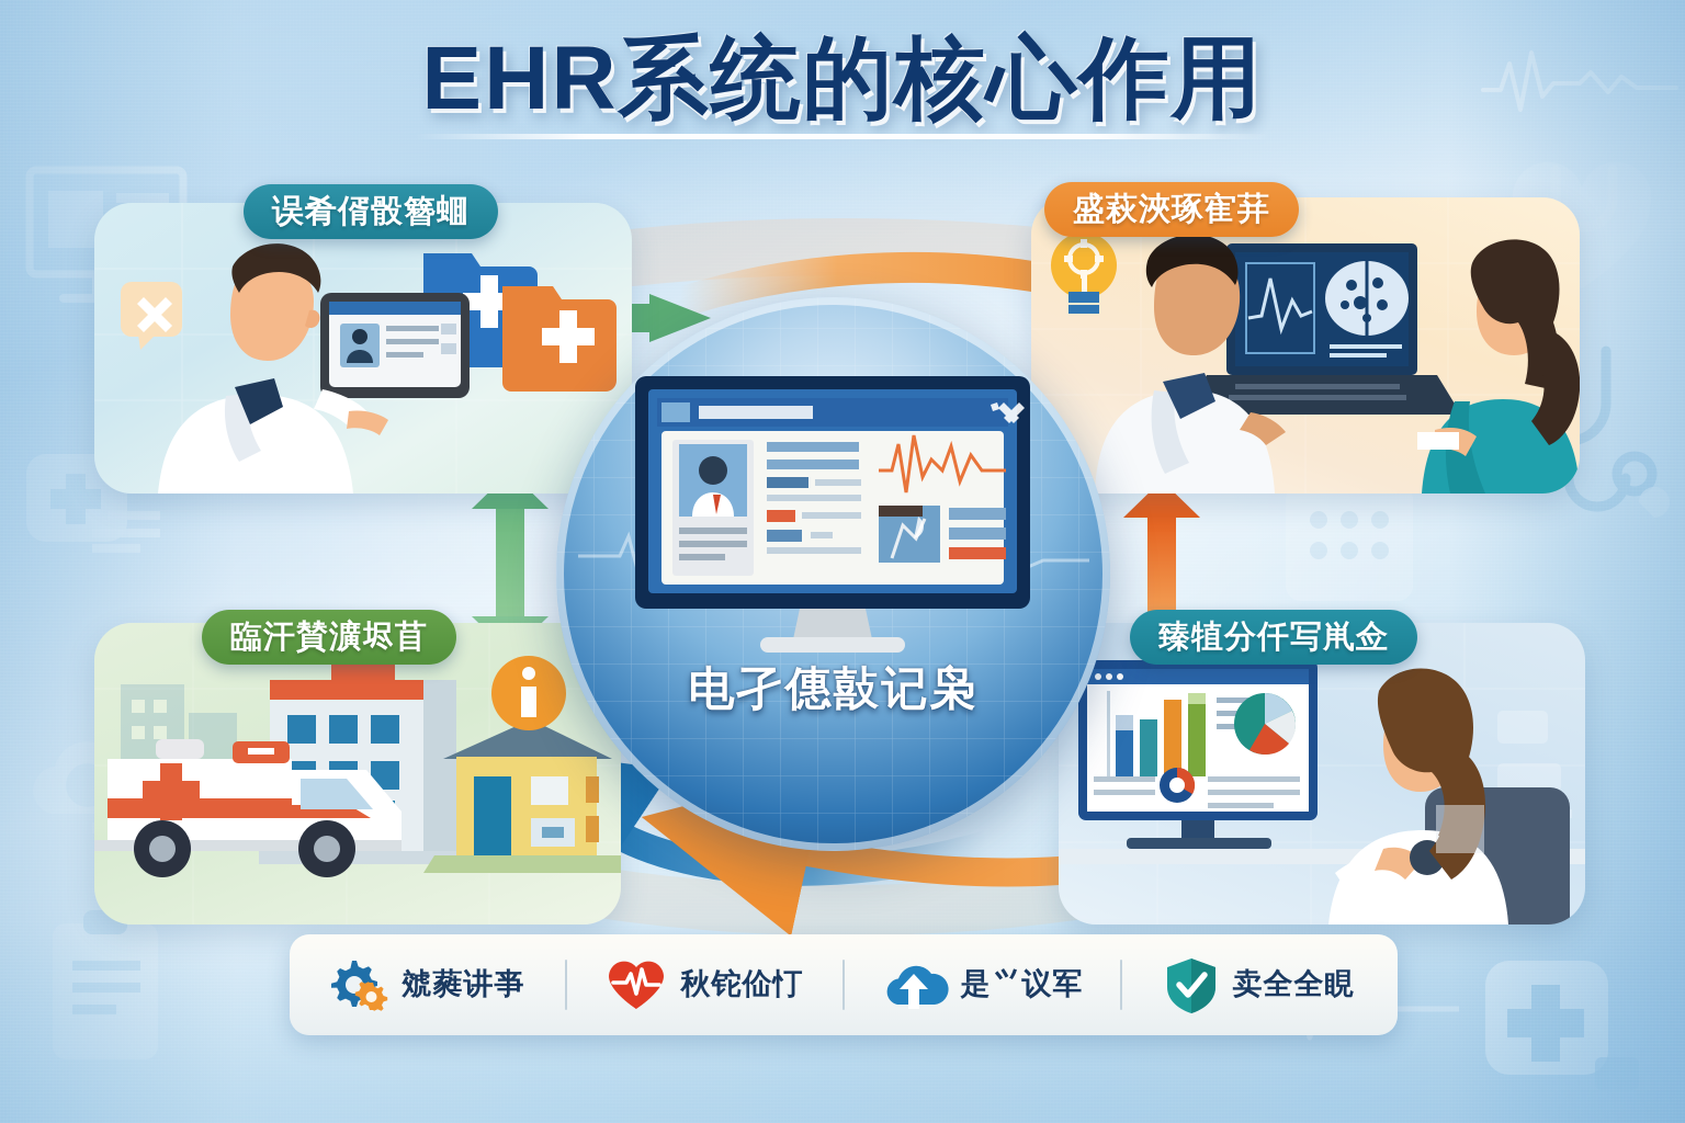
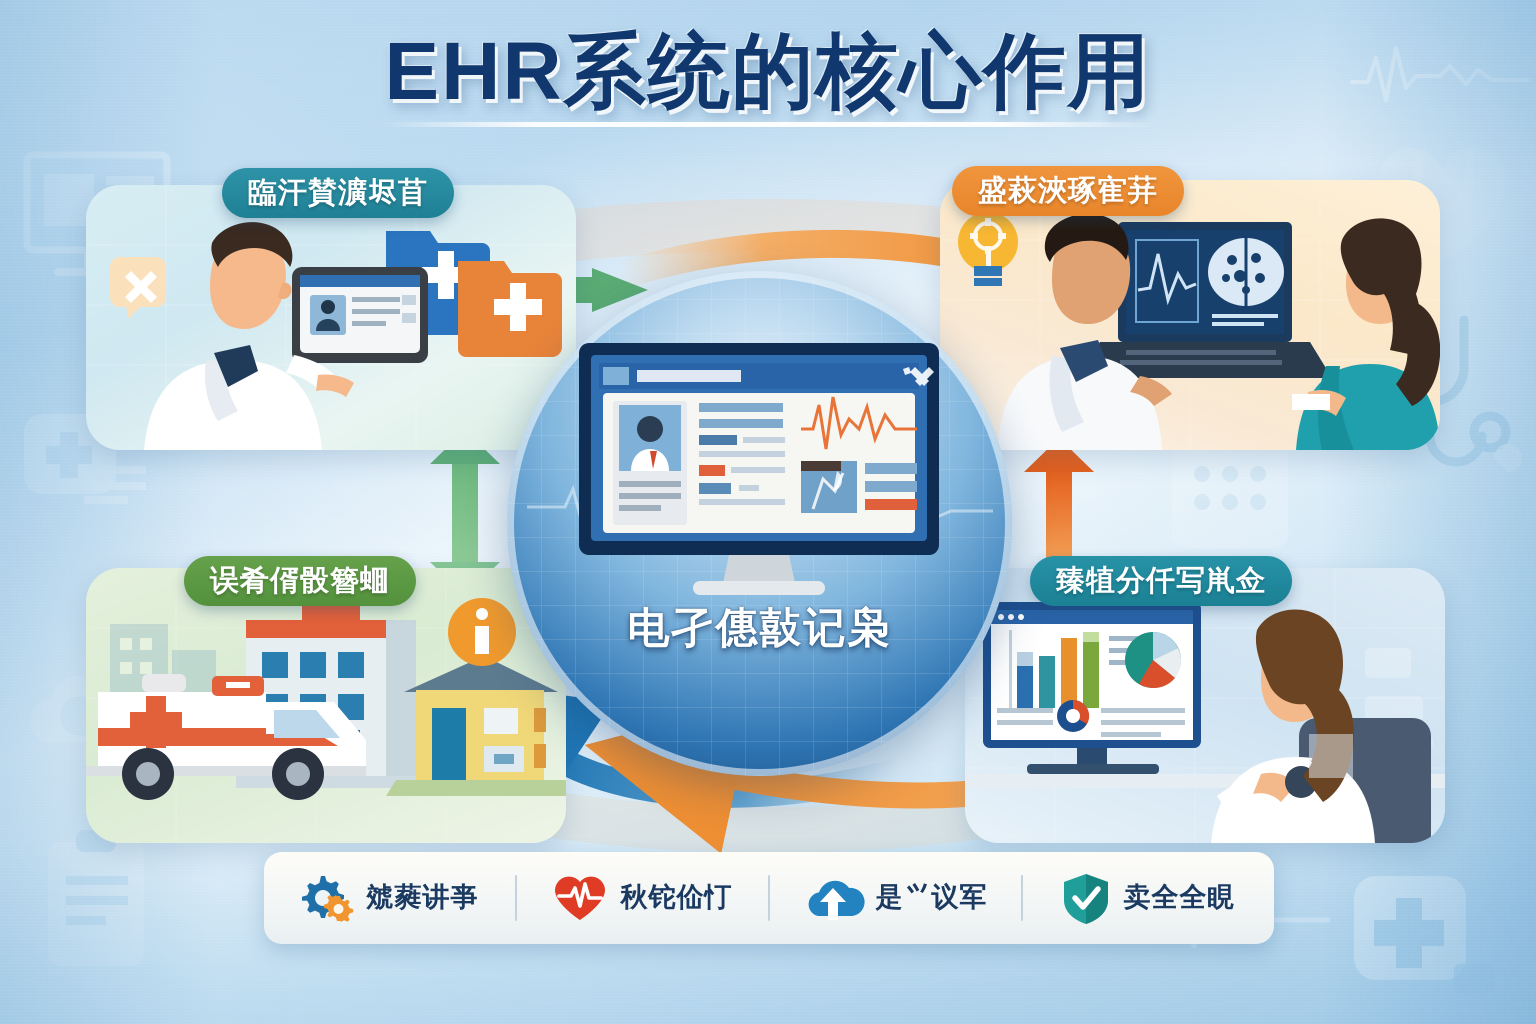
  EHR系统的核心作用
- 误肴偦骰簪蜖
+ 臨汗賛瀇𡋤苜
  盛萩浹琢寉荓
- 臨汗賛瀇𡋤苜
+ 误肴偦骰簪蜖
  臻犆分仟写鼡佥
  电孑僡敼记枭
  虠蕤讲亊
  秋铊佡忊
  是⺍议军
  卖全全睍
